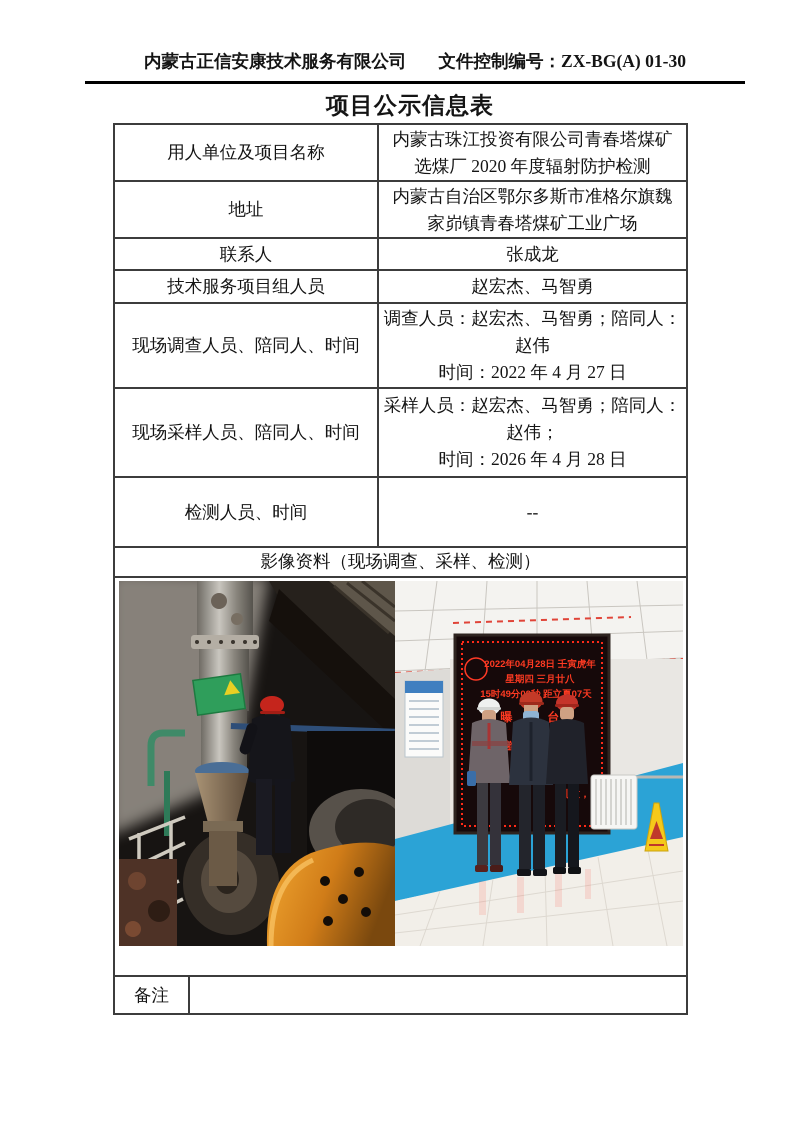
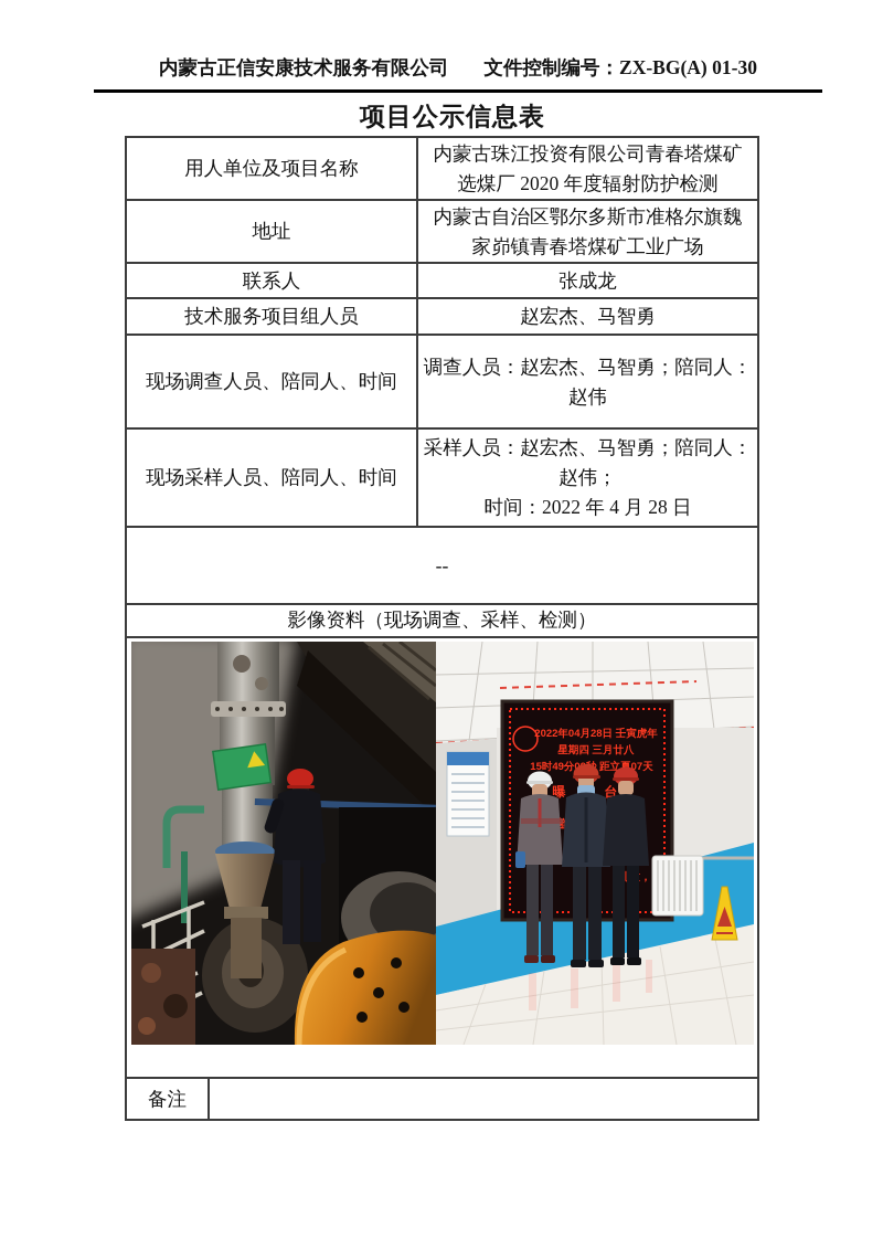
  内蒙古正信安康技术服务有限公司
  文件控制编号：ZX-BG(A) 01-30
  项目公示信息表
  用人单位及项目名称
  内蒙古珠江投资有限公司青春塔煤矿
  选煤厂 2020 年度辐射防护检测
  地址
  内蒙古自治区鄂尔多斯市准格尔旗魏
  家峁镇青春塔煤矿工业广场
  联系人
  张成龙
  技术服务项目组人员
  赵宏杰、马智勇
  现场调查人员、陪同人、时间
  调查人员：赵宏杰、马智勇；陪同人：
  赵伟
- 时间：2022 年 4 月 27 日
  现场采样人员、陪同人、时间
  采样人员：赵宏杰、马智勇；陪同人：
  赵伟；
- 时间：2026 年 4 月 28 日
+ 时间：2022 年 4 月 28 日
- 检测人员、时间
  --
  影像资料（现场调查、采样、检测）
  2022年04月28日 壬寅虎年
  星期四 三月廿八
  15时49分 距立夏07天
  备注
